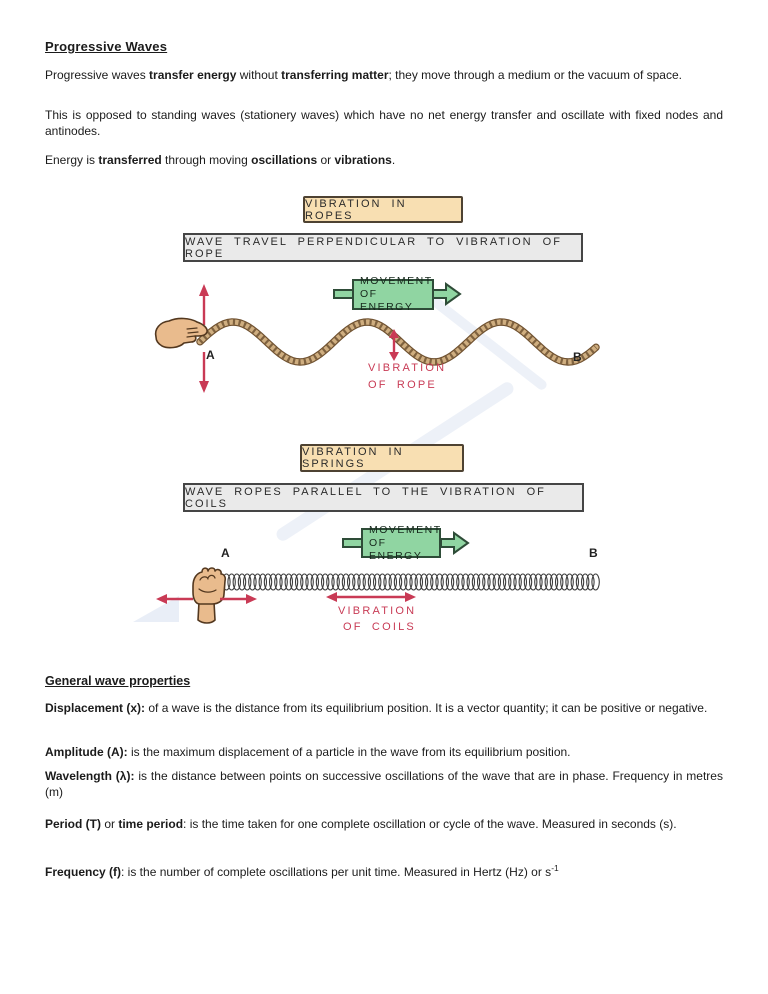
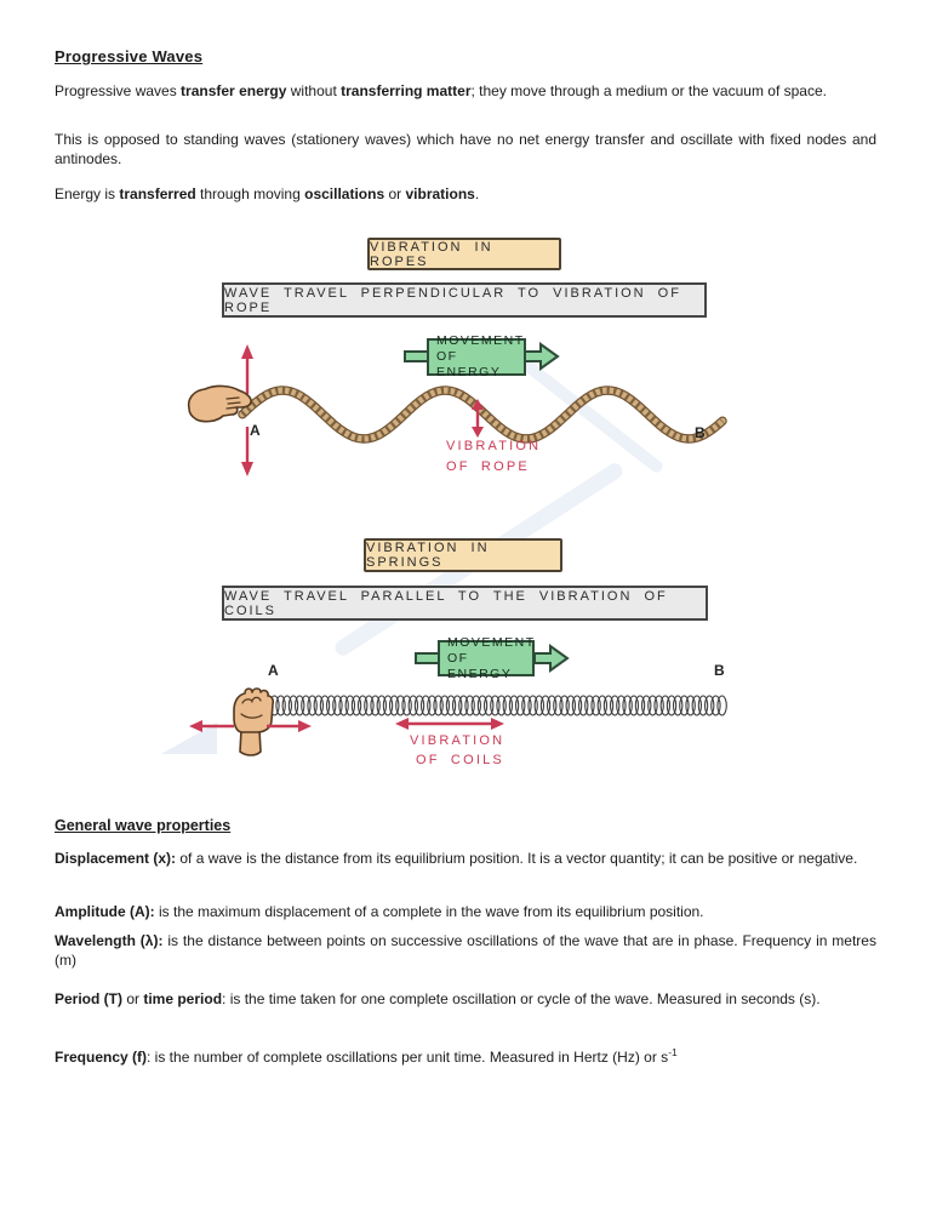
  Progressive Waves
  Progressive waves transfer energy without transferring matter; they move through a medium or the vacuum of space.
  This is opposed to standing waves (stationery waves) which have no net energy transfer and oscillate with fixed nodes and antinodes.
  Energy is transferred through moving oscillations or vibrations.
  VIBRATION IN ROPES
  WAVE TRAVEL PERPENDICULAR TO VIBRATION OF ROPE
  MOVEMENT
  OF ENERGY
  A
  B
  VIBRATION
  OF ROPE
  VIBRATION IN SPRINGS
- WAVE ROPES PARALLEL TO THE VIBRATION OF COILS
+ WAVE TRAVEL PARALLEL TO THE VIBRATION OF COILS
  MOVEMENT
  OF ENERGY
  A
  B
  VIBRATION
  OF COILS
  General wave properties
  Displacement (x): of a wave is the distance from its equilibrium position. It is a vector quantity; it can be positive or negative.
- Amplitude (A): is the maximum displacement of a particle in the wave from its equilibrium position.
+ Amplitude (A): is the maximum displacement of a complete in the wave from its equilibrium position.
  Wavelength (λ): is the distance between points on successive oscillations of the wave that are in phase. Frequency in metres (m)
  Period (T) or time period: is the time taken for one complete oscillation or cycle of the wave. Measured in seconds (s).
  Frequency (f): is the number of complete oscillations per unit time. Measured in Hertz (Hz) or s-1
